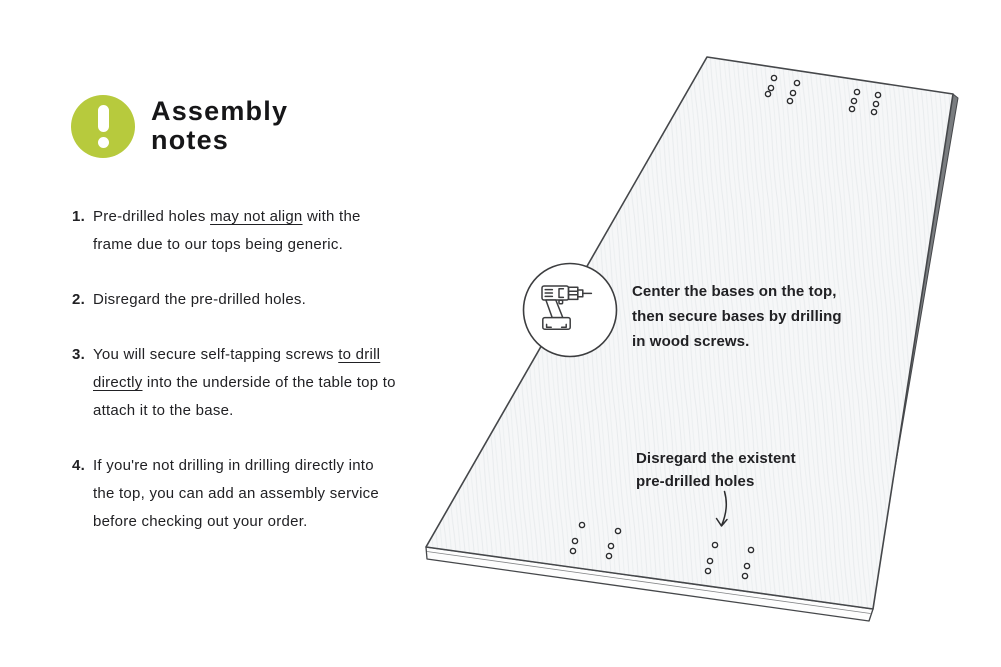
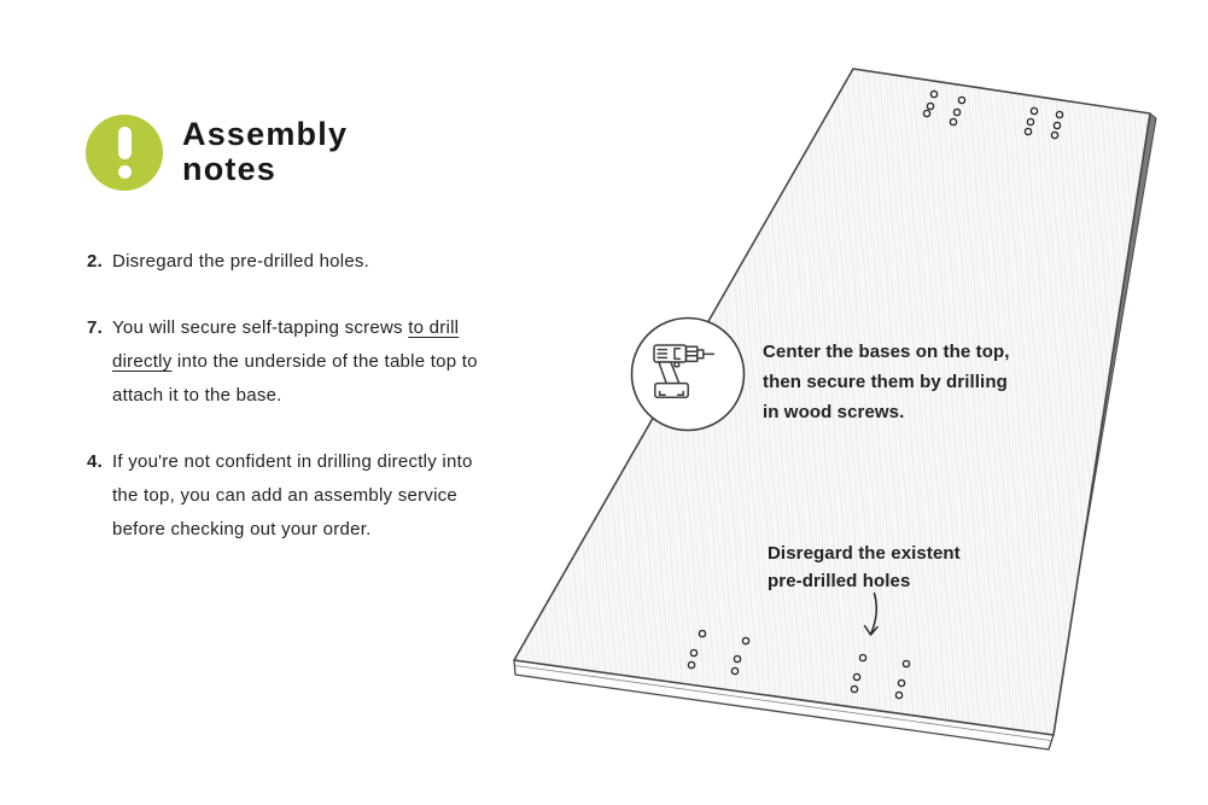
  Assembly
  notes
- 1.
- Pre-drilled holes may not align with the frame due to our tops being generic.
  2.
  Disregard the pre-drilled holes.
- 3.
+ 7.
  You will secure self-tapping screws to drill directly into the underside of the table top to attach it to the base.
  4.
- If you're not drilling in drilling directly into the top, you can add an assembly service before checking out your order.
+ If you're not confident in drilling directly into the top, you can add an assembly service before checking out your order.
  Center the bases on the top,
- then secure bases by drilling
+ then secure them by drilling
  in wood screws.
  Disregard the existent
  pre-drilled holes
